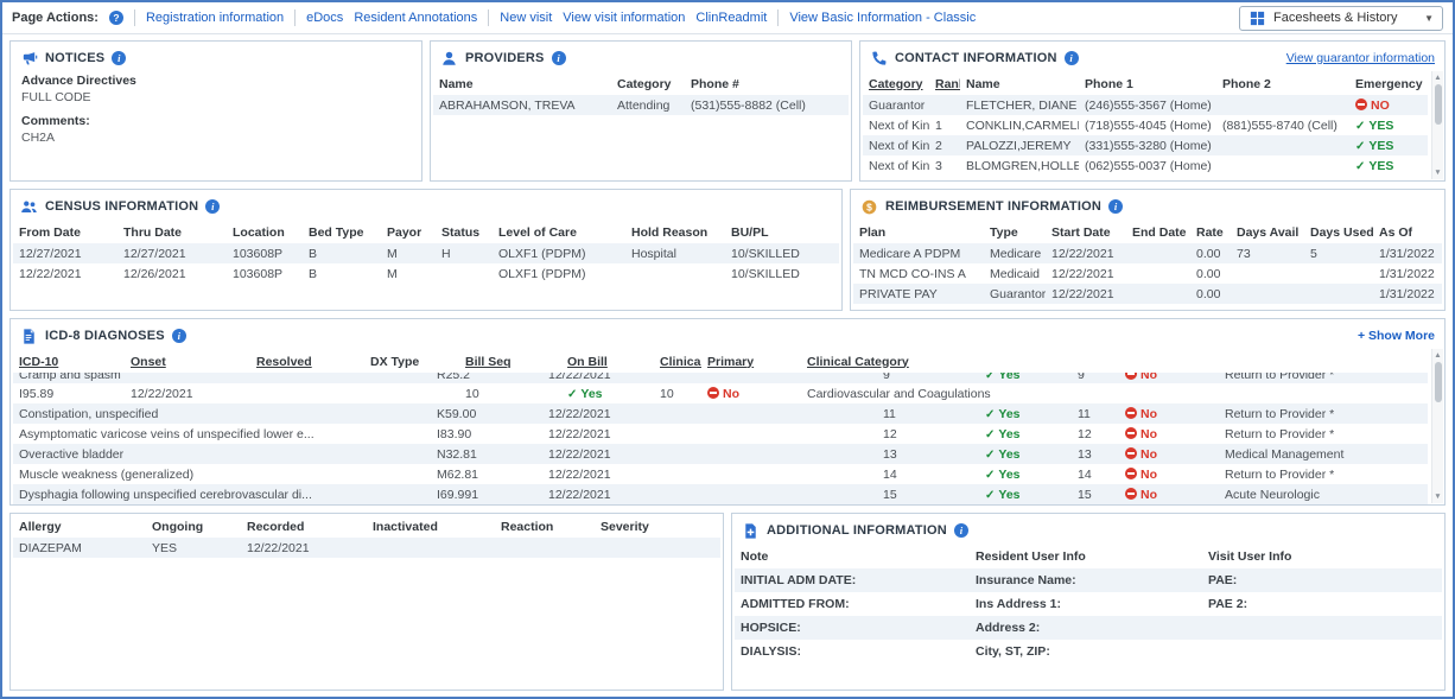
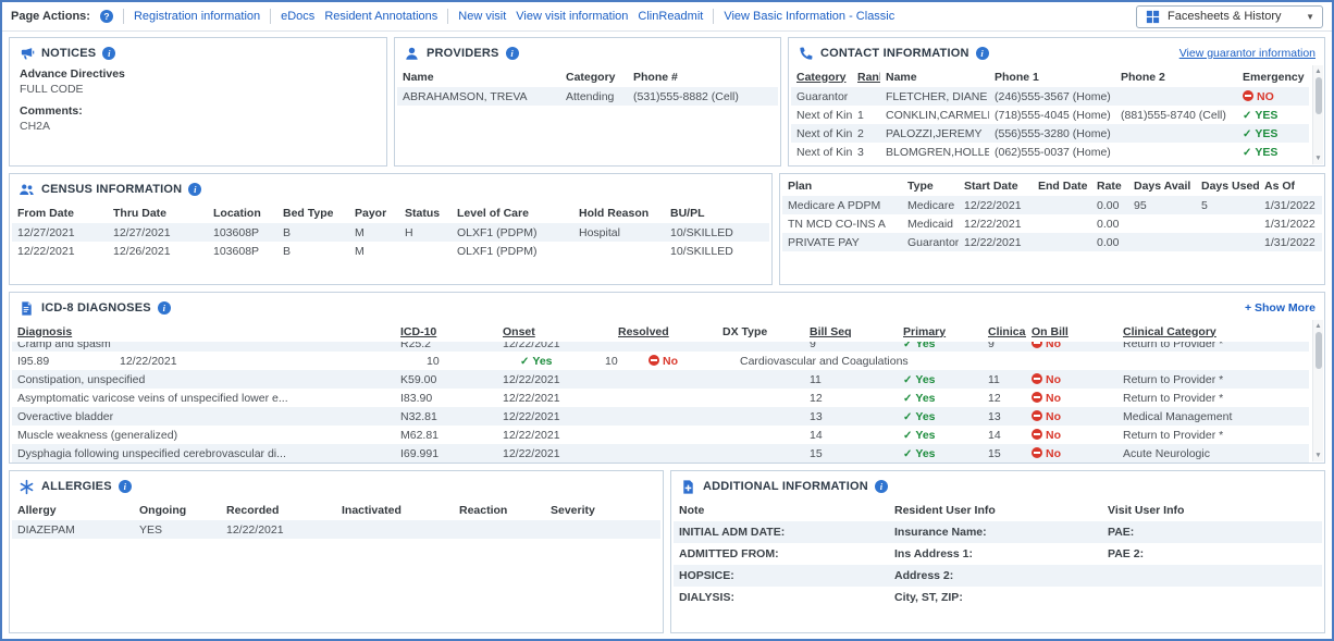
  Page Actions:
  Registration information
  eDocs
  Resident Annotations
  New visit
  View visit information
  ClinReadmit
  View Basic Information - Classic
  Facesheets & History
  NOTICES
  Advance Directives
  FULL CODE
  Comments:
  CH2A
  PROVIDERS
  Name
  Category
  Phone #
  ABRAHAMSON, TREVA
  Attending
  (531)555-8882 (Cell)
  CONTACT INFORMATION
  View guarantor information
  Category
  Ran
  Name
  Phone 1
  Phone 2
  Emergency
  Guarantor
  FLETCHER, DIANE
  (246)555-3567 (Home)
  NO
  Next of Kin
  1
  CONKLIN,CARMELI
  (718)555-4045 (Home)
  (881)555-8740 (Cell)
  ✓ YES
  Next of Kin
  2
  PALOZZI,JEREMY
- (331)555-3280 (Home)
+ (556)555-3280 (Home)
  ✓ YES
  Next of Kin
  3
  BLOMGREN,HOLLE
  (062)555-0037 (Home)
  ✓ YES
  CENSUS INFORMATION
  From Date
  Thru Date
  Location
  Bed Type
  Payor
  Status
  Level of Care
  Hold Reason
  BU/PL
  12/27/2021
  12/27/2021
  103608P
  B
  M
  H
  OLXF1 (PDPM)
  Hospital
  10/SKILLED
  12/22/2021
  12/26/2021
  103608P
  B
  M
  OLXF1 (PDPM)
  10/SKILLED
- $
- REIMBURSEMENT INFORMATION
  Plan
  Type
  Start Date
  End Date
  Rate
  Days Avail
  Days Used
  As Of
  Medicare A PDPM
  Medicare
  12/22/2021
  0.00
- 73
+ 95
  5
  1/31/2022
  TN MCD CO-INS A
  Medicaid
  12/22/2021
  0.00
  1/31/2022
  PRIVATE PAY
  Guarantor
  12/22/2021
  0.00
  1/31/2022
  ICD-8 DIAGNOSES
  + Show More
+ Diagnosis
  ICD-10
  Onset
  Resolved
  DX Type
  Bill Seq
- On Bill
+ Primary
  Clinica
- Primary
+ On Bill
  Clinical Category
  Cramp and spasm
  R25.2
  12/22/2021
  9
  ✓ Yes
  9
  No
  Return to Provider *
  I95.89
  12/22/2021
  10
  ✓ Yes
  10
  No
  Cardiovascular and Coagulations
  Constipation, unspecified
  K59.00
  12/22/2021
  11
  ✓ Yes
  11
  No
  Return to Provider *
  Asymptomatic varicose veins of unspecified lower e...
  I83.90
  12/22/2021
  12
  ✓ Yes
  12
  No
  Return to Provider *
  Overactive bladder
  N32.81
  12/22/2021
  13
  ✓ Yes
  13
  No
  Medical Management
  Muscle weakness (generalized)
  M62.81
  12/22/2021
  14
  ✓ Yes
  14
  No
  Return to Provider *
  Dysphagia following unspecified cerebrovascular di...
  I69.991
  12/22/2021
  15
  ✓ Yes
  15
  No
  Acute Neurologic
+ ALLERGIES
  Allergy
  Ongoing
  Recorded
  Inactivated
  Reaction
  Severity
  DIAZEPAM
  YES
  12/22/2021
  ADDITIONAL INFORMATION
  Note
  Resident User Info
  Visit User Info
  INITIAL ADM DATE:
  Insurance Name:
  PAE:
  ADMITTED FROM:
  Ins Address 1:
  PAE 2:
  HOPSICE:
  Address 2:
  DIALYSIS:
  City, ST, ZIP:
